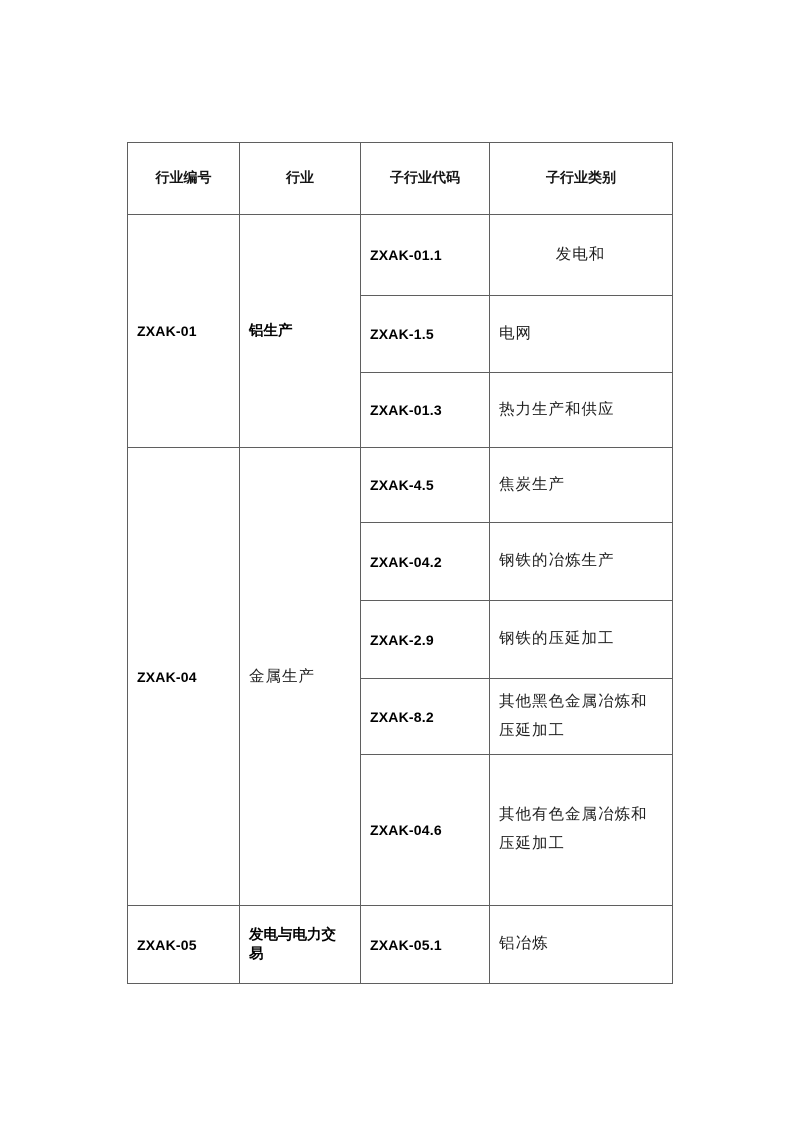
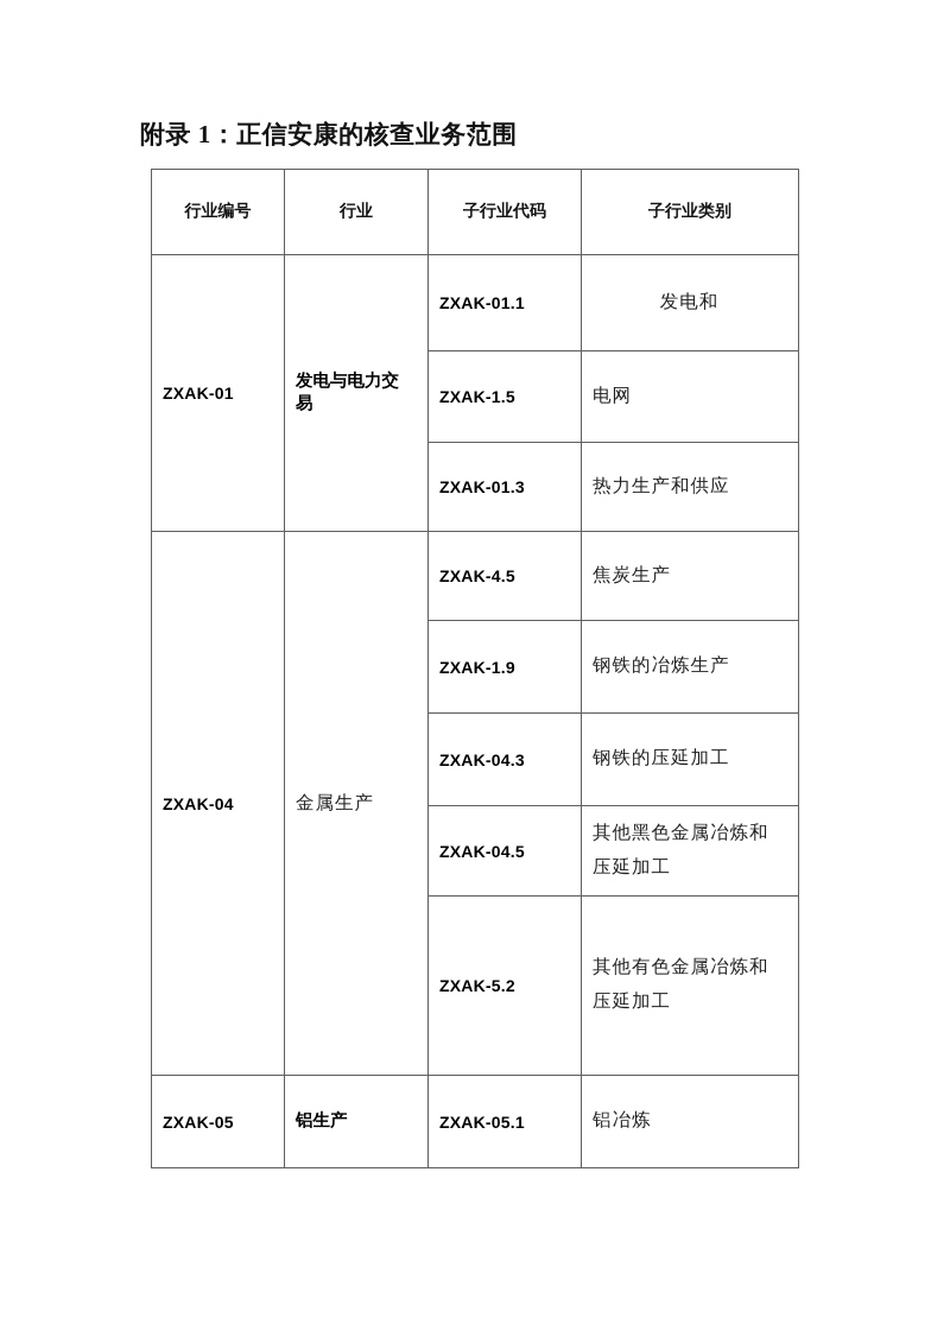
+ 附录 1：正信安康的核查业务范围
  行业编号	行业	子行业代码	子行业类别
- ZXAK-01	铝生产	ZXAK-01.1	发电和
+ ZXAK-01	发电与电力交易	ZXAK-01.1	发电和
  ZXAK-1.5	电网
  ZXAK-01.3	热力生产和供应
  ZXAK-04	金属生产	ZXAK-4.5	焦炭生产
- ZXAK-04.2	钢铁的冶炼生产
+ ZXAK-1.9	钢铁的冶炼生产
- ZXAK-2.9	钢铁的压延加工
+ ZXAK-04.3	钢铁的压延加工
- ZXAK-8.2	其他黑色金属冶炼和压延加工
+ ZXAK-04.5	其他黑色金属冶炼和压延加工
- ZXAK-04.6	其他有色金属冶炼和压延加工
+ ZXAK-5.2	其他有色金属冶炼和压延加工
- ZXAK-05	发电与电力交易	ZXAK-05.1	铝冶炼
+ ZXAK-05	铝生产	ZXAK-05.1	铝冶炼
